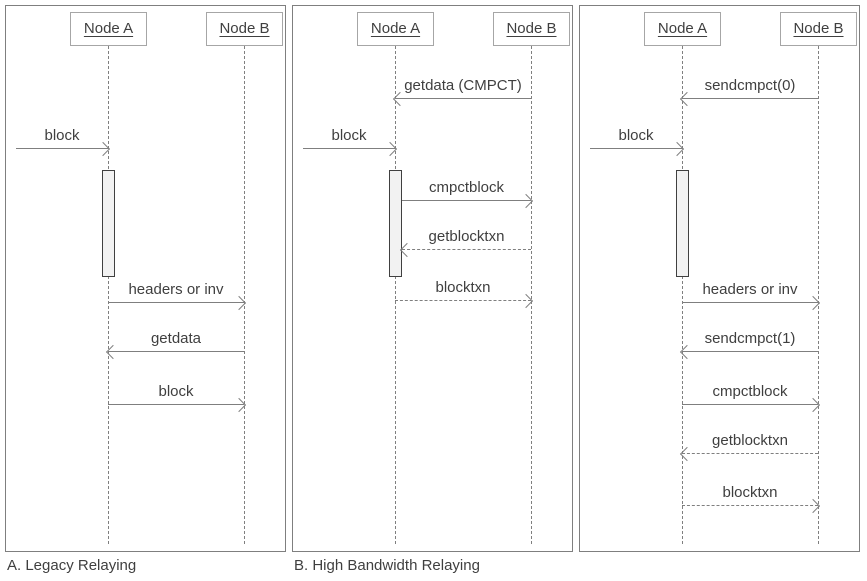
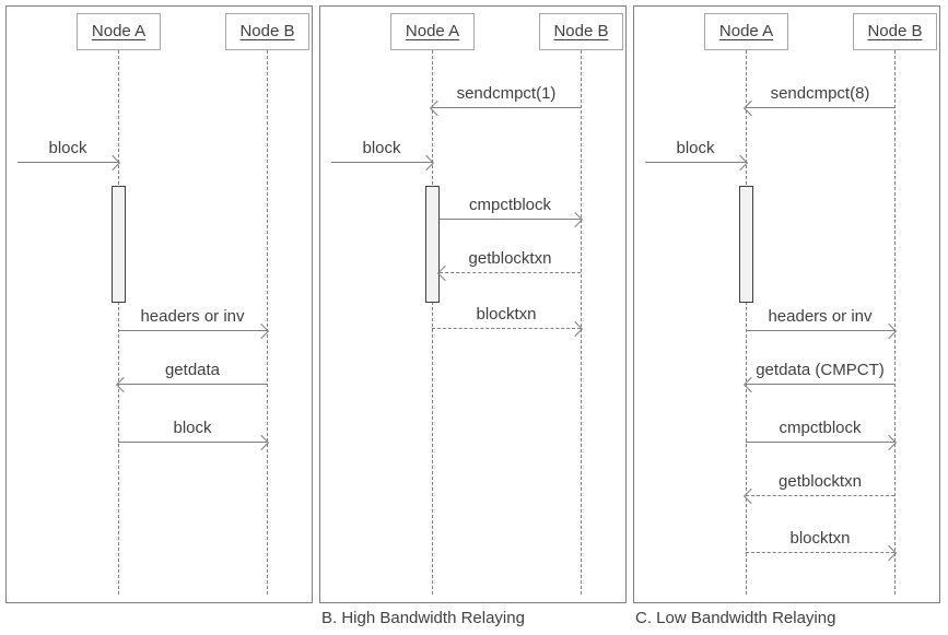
  Node A
  Node B
  block
  headers or inv
  getdata
  block
- A. Legacy Relaying
  Node A
  Node B
- getdata (CMPCT)
+ sendcmpct(1)
  block
  cmpctblock
  getblocktxn
  blocktxn
  B. High Bandwidth Relaying
  Node A
  Node B
- sendcmpct(0)
+ sendcmpct(8)
  block
  headers or inv
- sendcmpct(1)
+ getdata (CMPCT)
  cmpctblock
  getblocktxn
  blocktxn
+ C. Low Bandwidth Relaying
